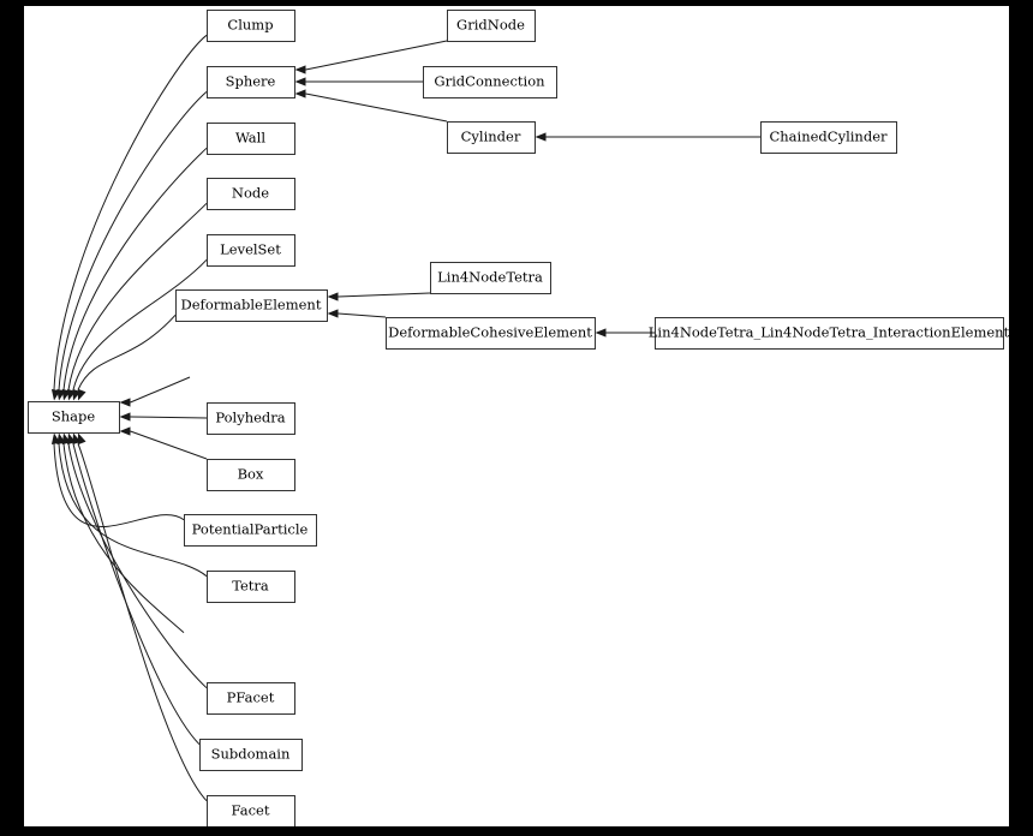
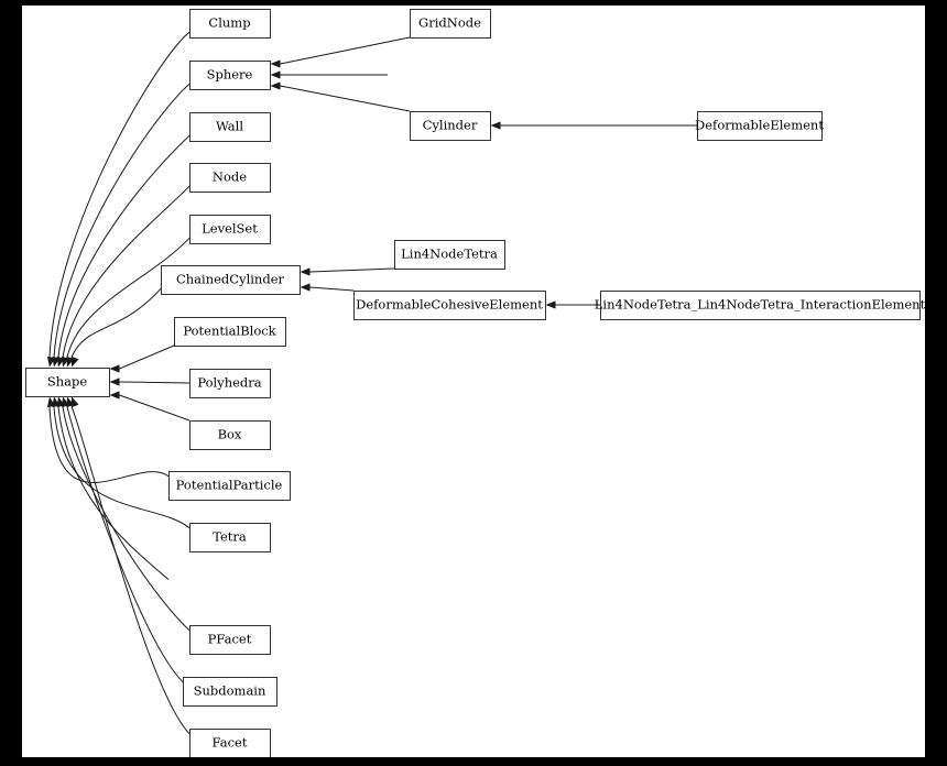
  Shape
  Clump
  Sphere
  Wall
  Node
  LevelSet
- DeformableElement
+ ChainedCylinder
+ PotentialBlock
  Polyhedra
  Box
  PotentialParticle
  Tetra
  PFacet
  Subdomain
  Facet
  GridNode
- GridConnection
  Cylinder
- ChainedCylinder
+ DeformableElement
  Lin4NodeTetra
  DeformableCohesiveElement
  Lin4NodeTetra_Lin4NodeTetra_InteractionElement
